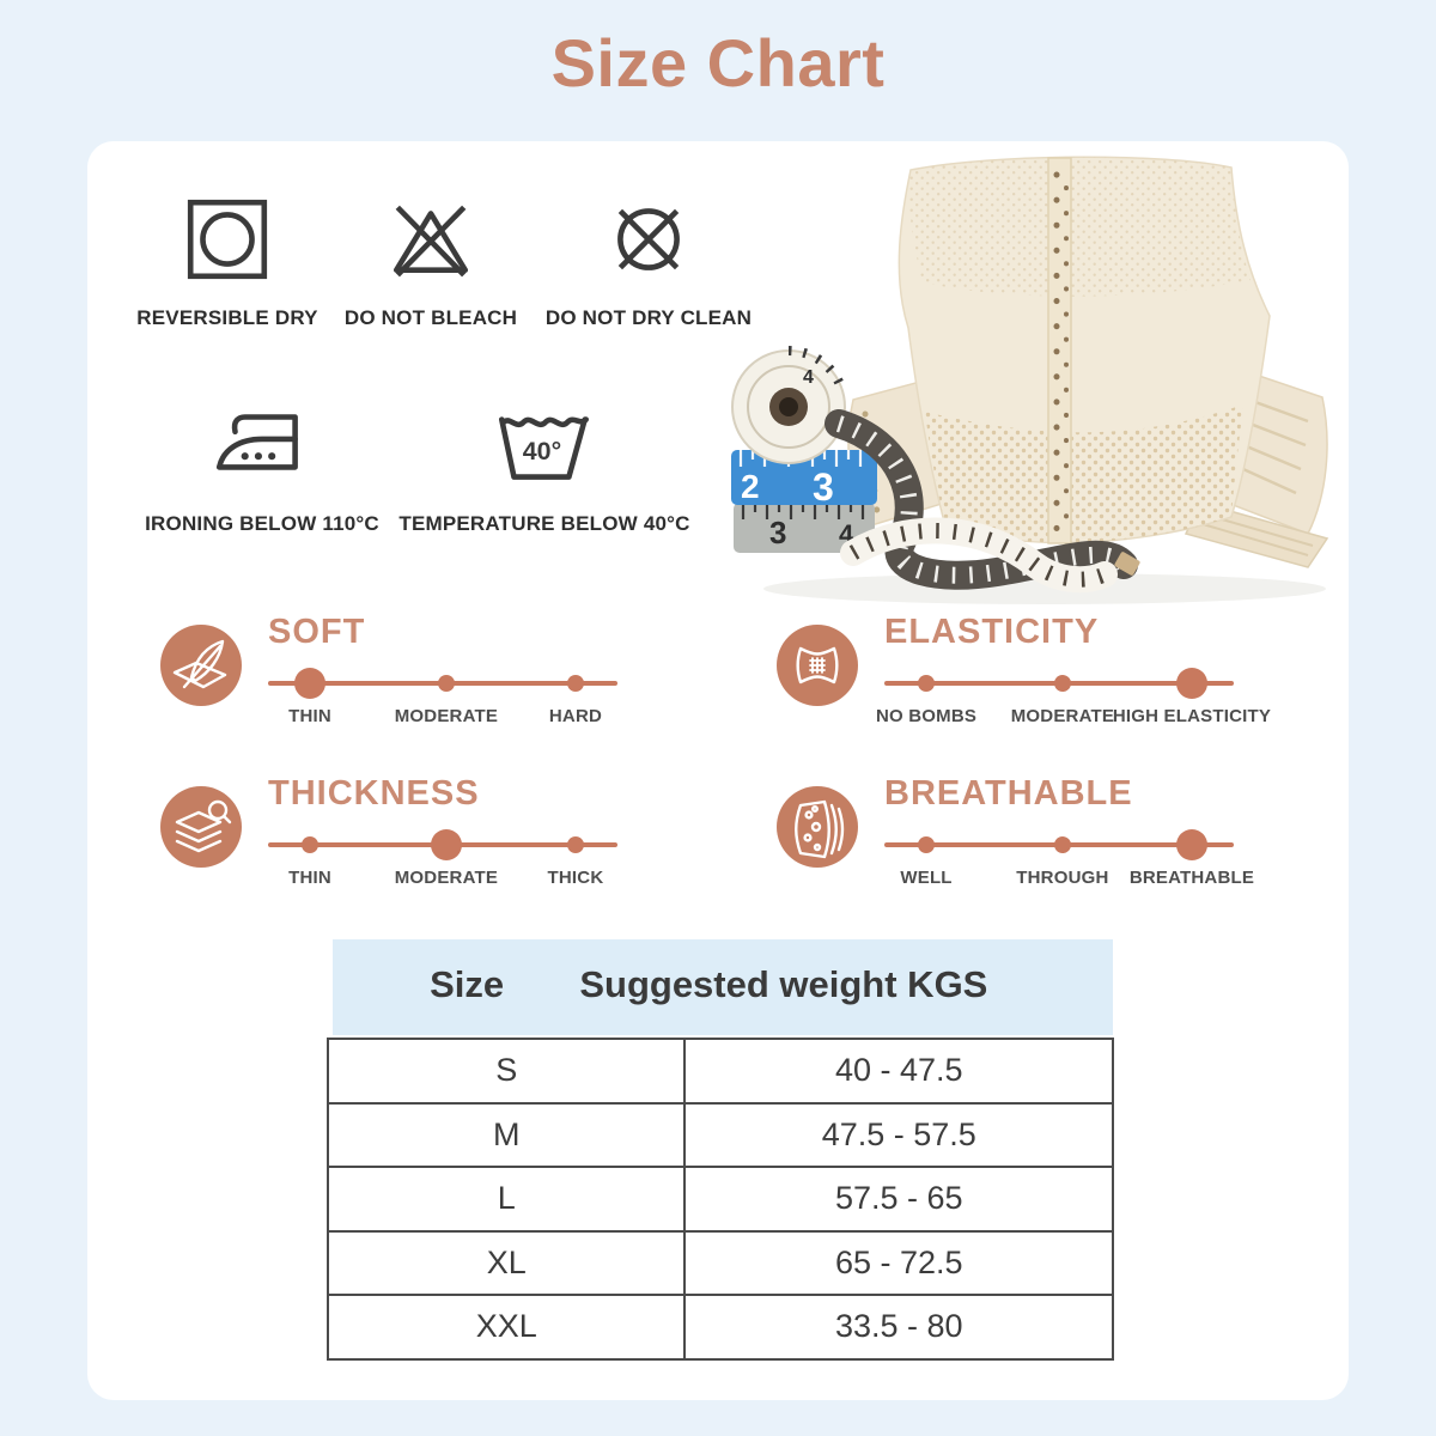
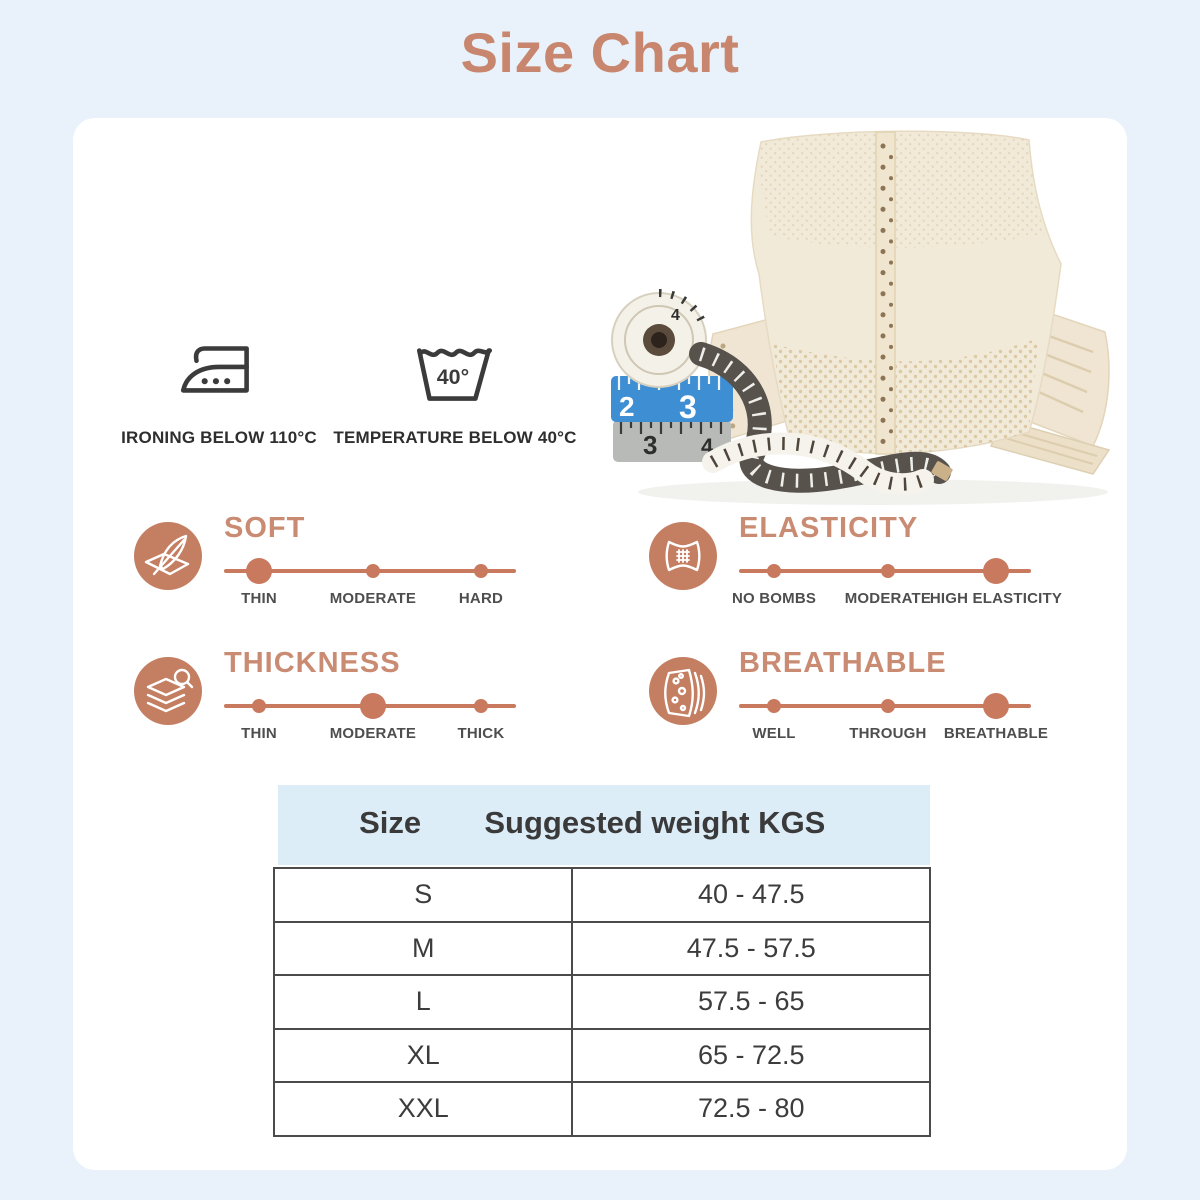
  Size Chart
- REVERSIBLE DRY
- DO NOT BLEACH
- DO NOT DRY CLEAN
  IRONING BELOW 110°C
  40°
  TEMPERATURE BELOW 40°C
  3
  4
  2
  3
  4
  SOFT
  THIN
  MODERATE
  HARD
  ELASTICITY
  NO BOMBS
  MODERATE
  HIGH ELASTICITY
  THICKNESS
  THIN
  MODERATE
  THICK
  BREATHABLE
  WELL
  THROUGH
  BREATHABLE
  Size
  Suggested weight KGS
  S	40 - 47.5
  M	47.5 - 57.5
  L	57.5 - 65
  XL	65 - 72.5
- XXL	33.5 - 80
+ XXL	72.5 - 80
